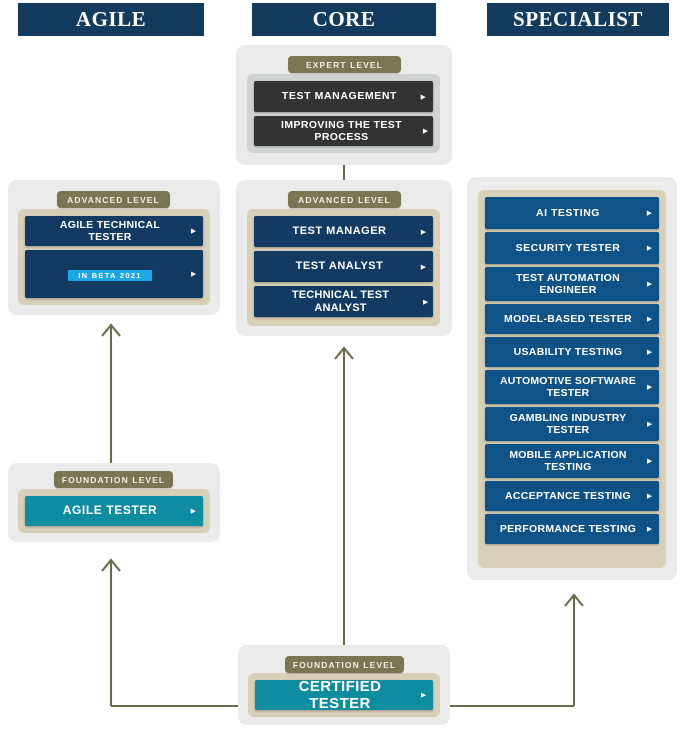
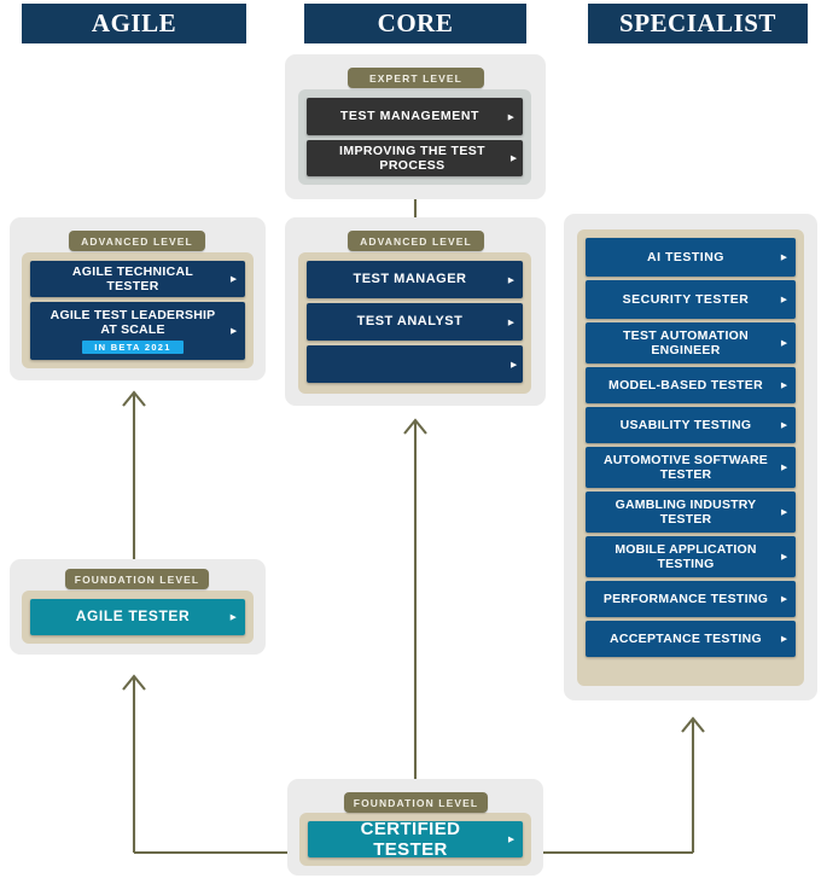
  AGILE
  CORE
  SPECIALIST
  EXPERT LEVEL
  TEST MANAGEMENT
  ▸
  IMPROVING THE TEST PROCESS
  ▸
  ADVANCED LEVEL
  AGILE TECHNICAL TESTER
  ▸
+ AGILE TEST LEADERSHIP AT SCALE
  IN BETA 2021
  ▸
  ADVANCED LEVEL
  TEST MANAGER
  ▸
  TEST ANALYST
  ▸
- TECHNICAL TEST ANALYST
  ▸
  AI TESTING
  ▸
  SECURITY TESTER
  ▸
  TEST AUTOMATION ENGINEER
  ▸
  MODEL-BASED TESTER
  ▸
  USABILITY TESTING
  ▸
  AUTOMOTIVE SOFTWARE TESTER
  ▸
  GAMBLING INDUSTRY TESTER
  ▸
  MOBILE APPLICATION TESTING
  ▸
- ACCEPTANCE TESTING
+ PERFORMANCE TESTING
  ▸
- PERFORMANCE TESTING
+ ACCEPTANCE TESTING
  ▸
  FOUNDATION LEVEL
  AGILE TESTER
  ▸
  FOUNDATION LEVEL
  CERTIFIED TESTER
  ▸
